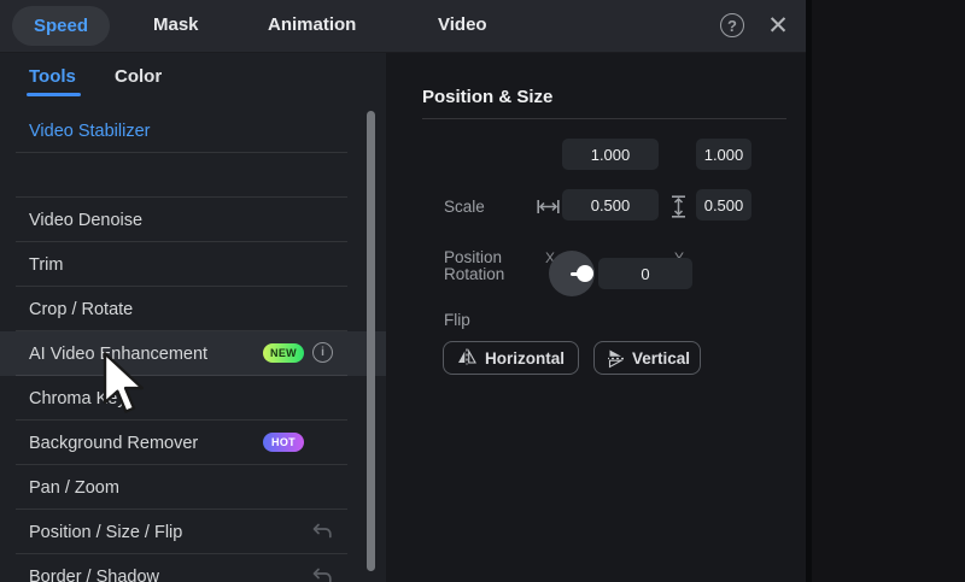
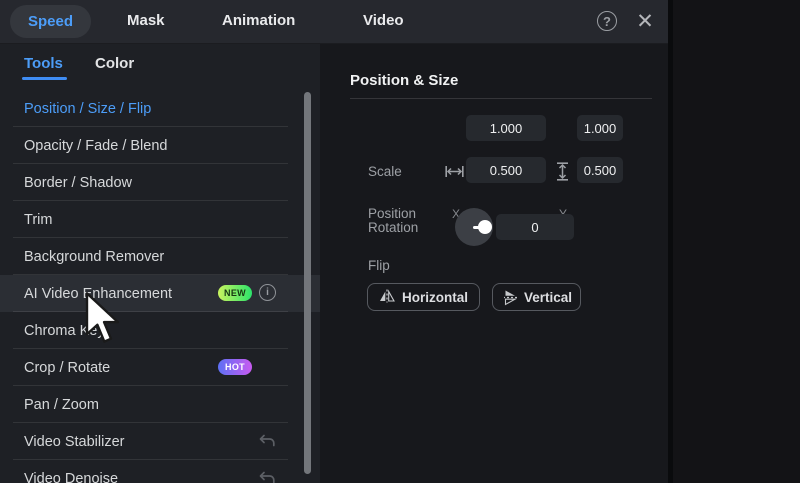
  Speed
  Mask
  Animation
  Video
  ?
  ✕
  Tools
  Color
- Video Stabilizer
+ Position / Size / Flip
+ Opacity / Fade / Blend
- Video Denoise
+ Border / Shadow
  Trim
- Crop / Rotate
+ Background Remover
  AI Videonhancement
  NEW
  i
  Chroma Ke
- Background Remover
+ Crop / Rotate
  HOT
  Pan / Zoom
- Position / Size / Flip
+ Video Stabilizer
- Border / Shadow
+ Video Denoise
  Position & Size
  Scale
  1.000
  1.000
  Position
  X
  0.500
  0.500
  Rotation
  0
  Flip
  Horizontal
  Vertical
